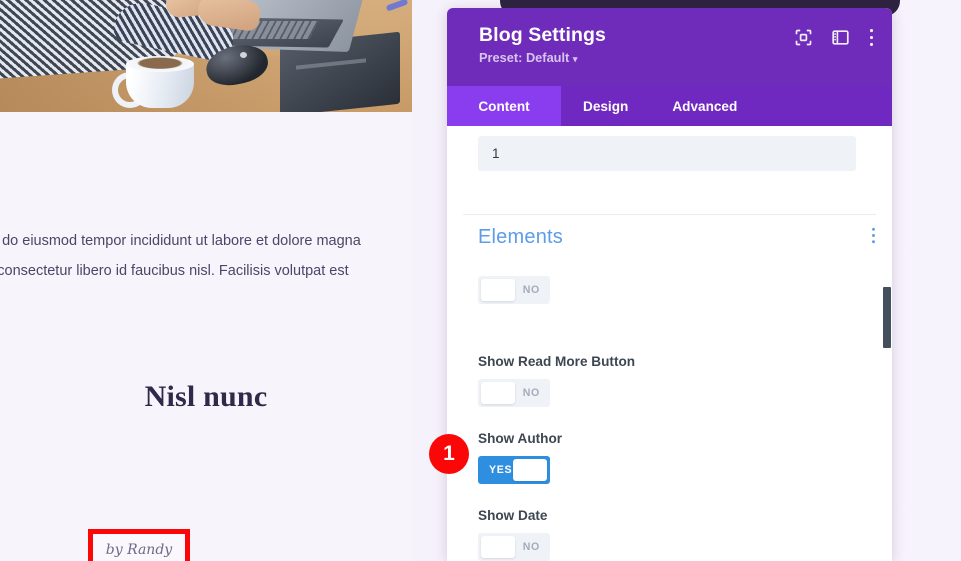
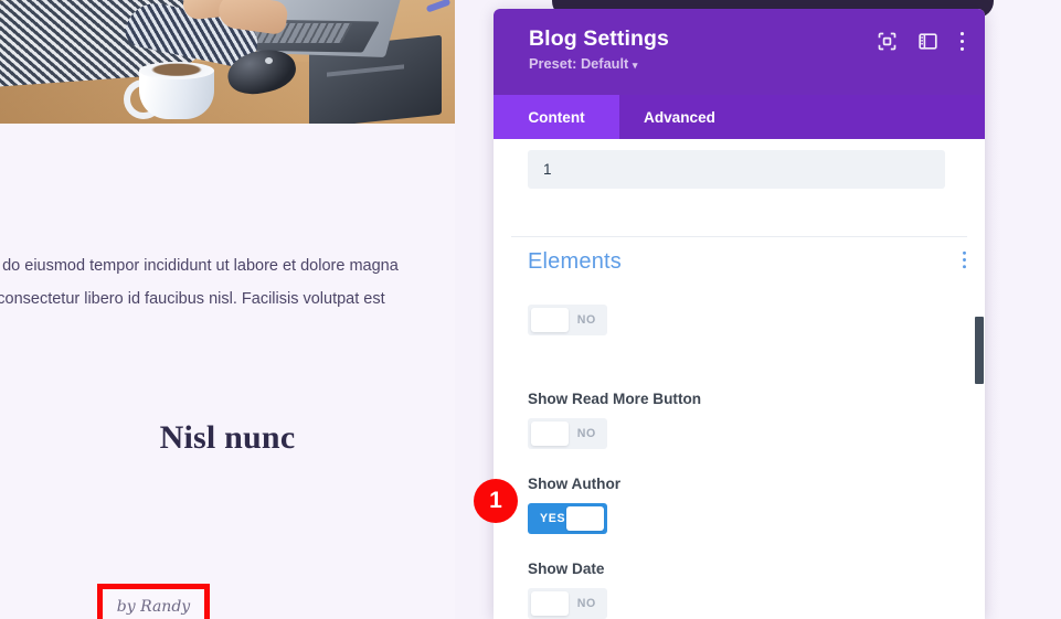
  do eiusmod tempor incididunt ut labore et dolore magna
  consectetur libero id faucibus nisl. Facilisis volutpat est
  Nisl nunc
  by Randy
  Blog Settings
  Preset: Default ▾
  Content
- Design
  Advanced
  1
  Elements
  NO
  Show Read More Button
  NO
  Show Author
  YES
  Show Date
  NO
  1
